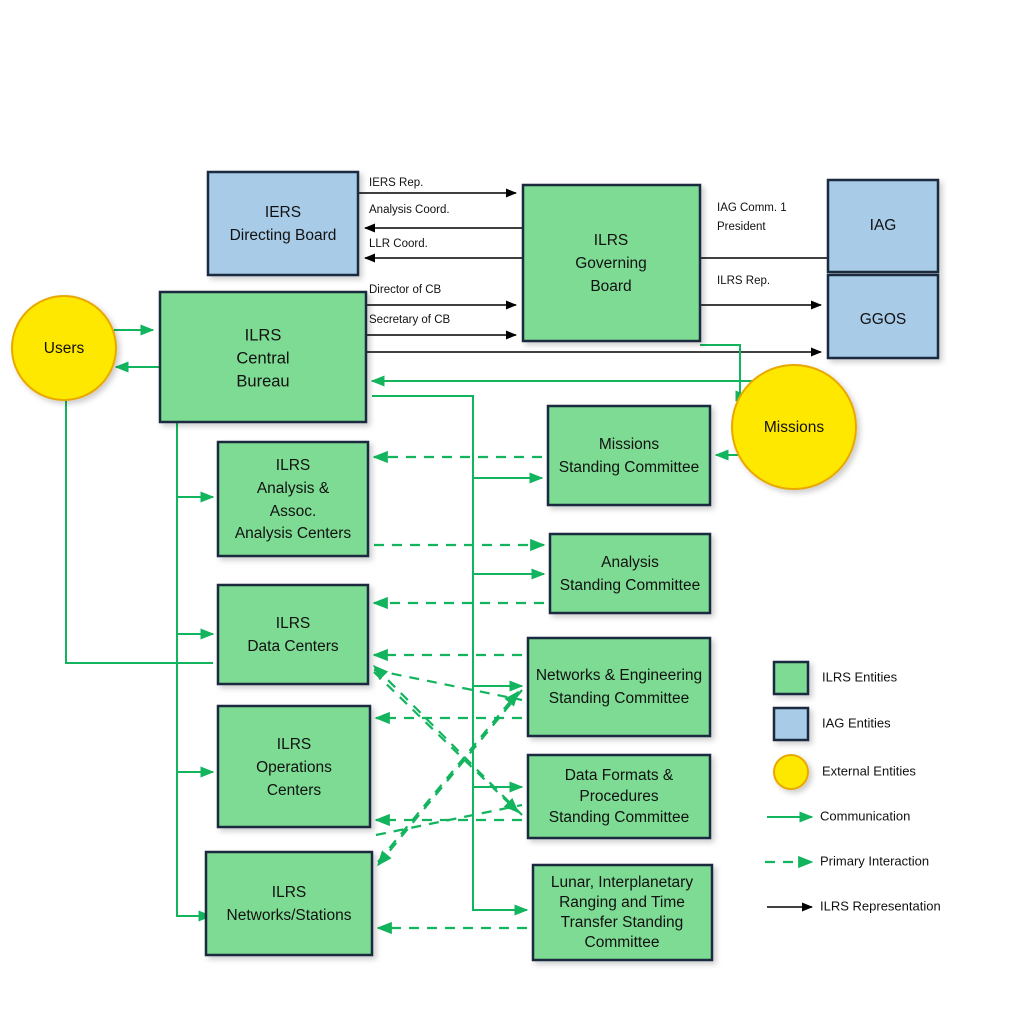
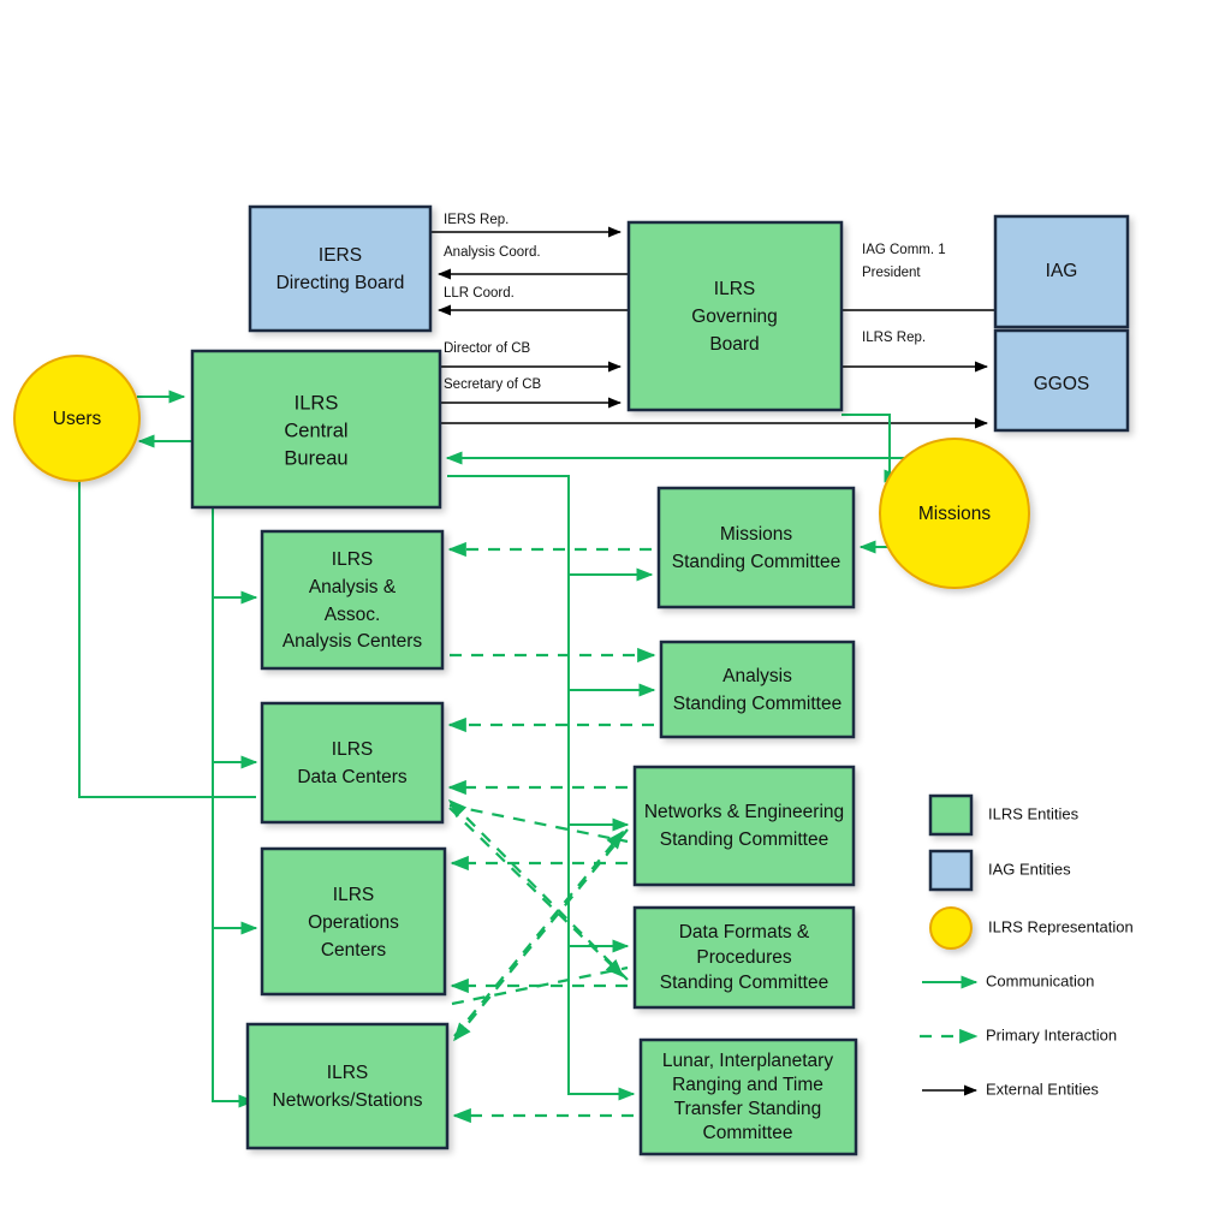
  IERS
  Directing Board
  ILRS
  Governing
  Board
  IAG
  GGOS
  ILRS
  Central
  Bureau
  Users
  Missions
  ILRS
  Analysis &
  Assoc.
  Analysis Centers
  ILRS
  Data Centers
  ILRS
  Operations
  Centers
  ILRS
  Networks/Stations
  Missions
  Standing Committee
  Analysis
  Standing Committee
  Networks & Engineering
  Standing Committee
  Data Formats &
  Procedures
  Standing Committee
  Lunar, Interplanetary
  Ranging and Time
  Transfer Standing
  Committee
  IERS Rep.
  Analysis Coord.
  LLR Coord.
  Director of CB
  Secretary of CB
  IAG Comm. 1
  President
  ILRS Rep.
  ILRS Entities
  IAG Entities
- External Entities
+ ILRS Representation
  Communication
  Primary Interaction
- ILRS Representation
+ External Entities
